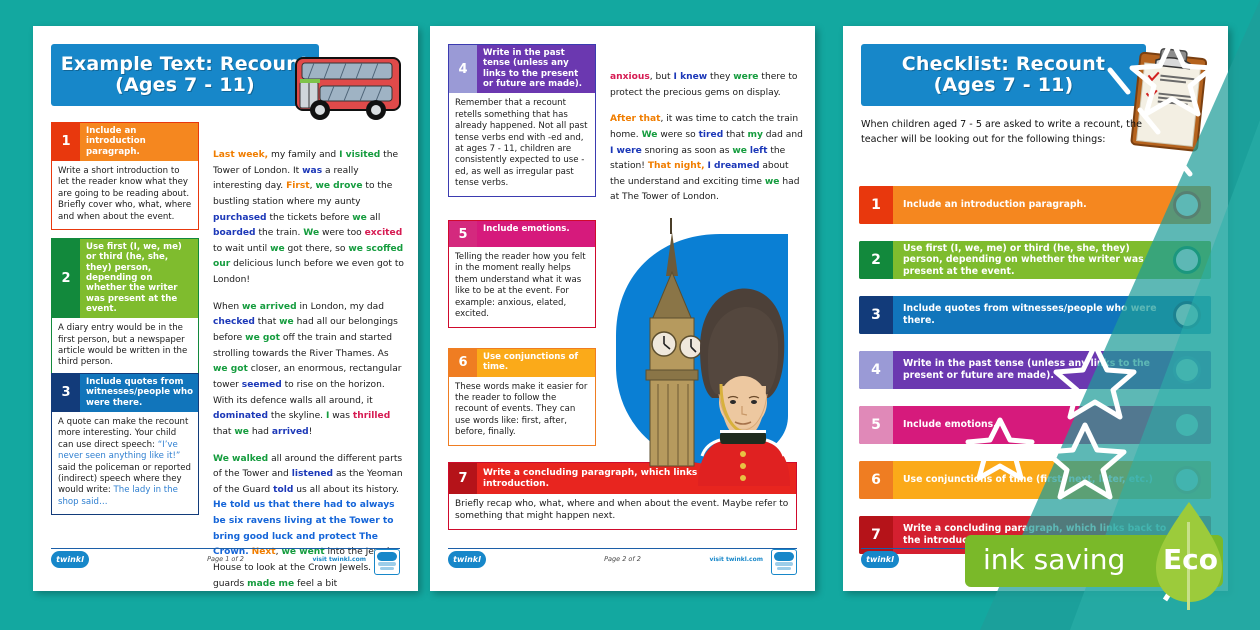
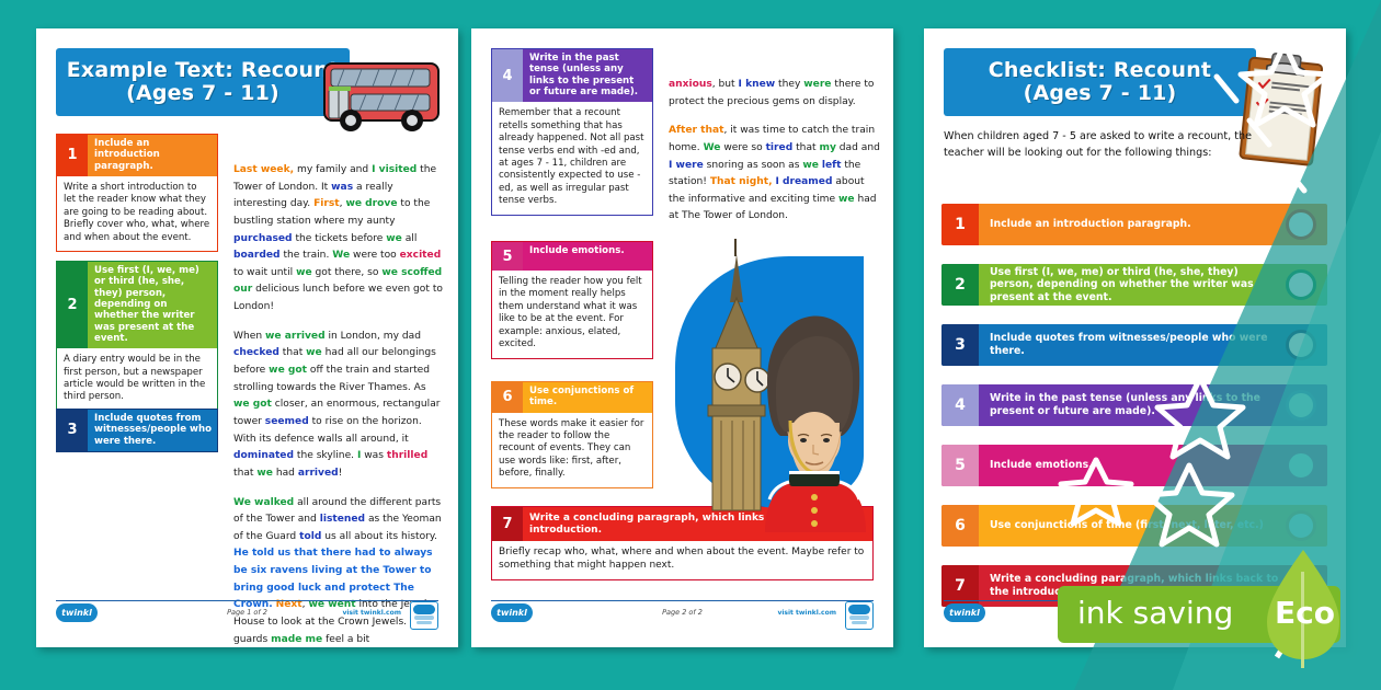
  Example Text: Recoun
  (Ages 7 - 11)
  1
  Include an introduction paragraph.
  Write a short introduction to let the reader know what they are going to be reading about. Briefly cover who, what, where and when about the event.
  2
  Use first (I, we, me) or third (he, she, they) person, depending on whether the writer was present at the event.
  A diary entry would be in the first person, but a newspaper article would be written in the third person.
  3
  Include quotes from witnesses/people who were there.
- A quote can make the recount more interesting. Your child can use direct speech: “I’ve never seen anything like it!” said the policeman or reported (indirect) speech where they would write: The lady in the shop said…
  Last week, my family and I visited the Tower of London. It was a really interesting day. First, we drove to the bustling station where my aunty purchased the tickets before we all boarded the train. We were too excited to wait until we got there, so we scoffed our delicious lunch before we even got to London!
  When we arrived in London, my dad checked that we had all our belongings before we got off the train and started strolling towards the River Thames. As we got closer, an enormous, rectangular tower seemed to rise on the horizon. With its defence walls all around, it dominated the skyline. I was thrilled that we had arrived!
  We walked all around the different parts of the Tower and listened as the Yeoman of the Guard told us all about its history. He told us that there had to always be six ravens living at the Tower to bring good luck and protect The Crown. Next, we went into the Je House to look at the Crown Jewels. guards made me feel a bit
  twinkl
  Page 1 of 2
  4
  Write in the past tense (unless any links to the present or future are made).
  Remember that a recount retells something that has already happened. Not all past tense verbs end with -ed and, at ages 7 - 11, children are consistently expected to use -ed, as well as irregular past tense verbs.
  5
  Include emotions.
  Telling the reader how you felt in the moment really helps them understand what it was like to be at the event. For example: anxious, elated, excited.
  6
  Use conjunctions of time.
  These words make it easier for the reader to follow the recount of events. They can use words like: first, after, before, finally.
  7
  Write a concluding paragraph, which links introduction.
  Briefly recap who, what, where and when about the event. Maybe refer to something that might happen next.
  anxious, but I knew they were there to protect the precious gems on display.
- After that, it was time to catch the train home. We were so tired that my dad and I were snoring as soon as we left the station! That night, I dreamed about the understand and exciting time we had at The Tower of London.
+ After that, it was time to catch the train home. We were so tired that my dad and I were snoring as soon as we left the station! That night, I dreamed about the informative and exciting time we had at The Tower of London.
  twinkl
  Page 2 of 2
  Checklist: Recount
  (Ages 7 - 11)
  When children aged 7 - 5 are asked to write a recount, the teacher will be looking out for the following things:
  1
  Include an introduction paragraph.
  2
  Use first (I, we, me) or third (he, she, they) person, depending on whether the writer was present at the event.
  3
  Include quotes from witnesses/people who were there.
  4
  Write in the past tense (unless an lins to the present or future are made).
  5
  Include emotions
  6
  Use conjunctions of tie (first net, lter, etc.)
  7
  Write a concluding paragraph, which links back to the introdu
  twinkl
  ink saving
  Eco
